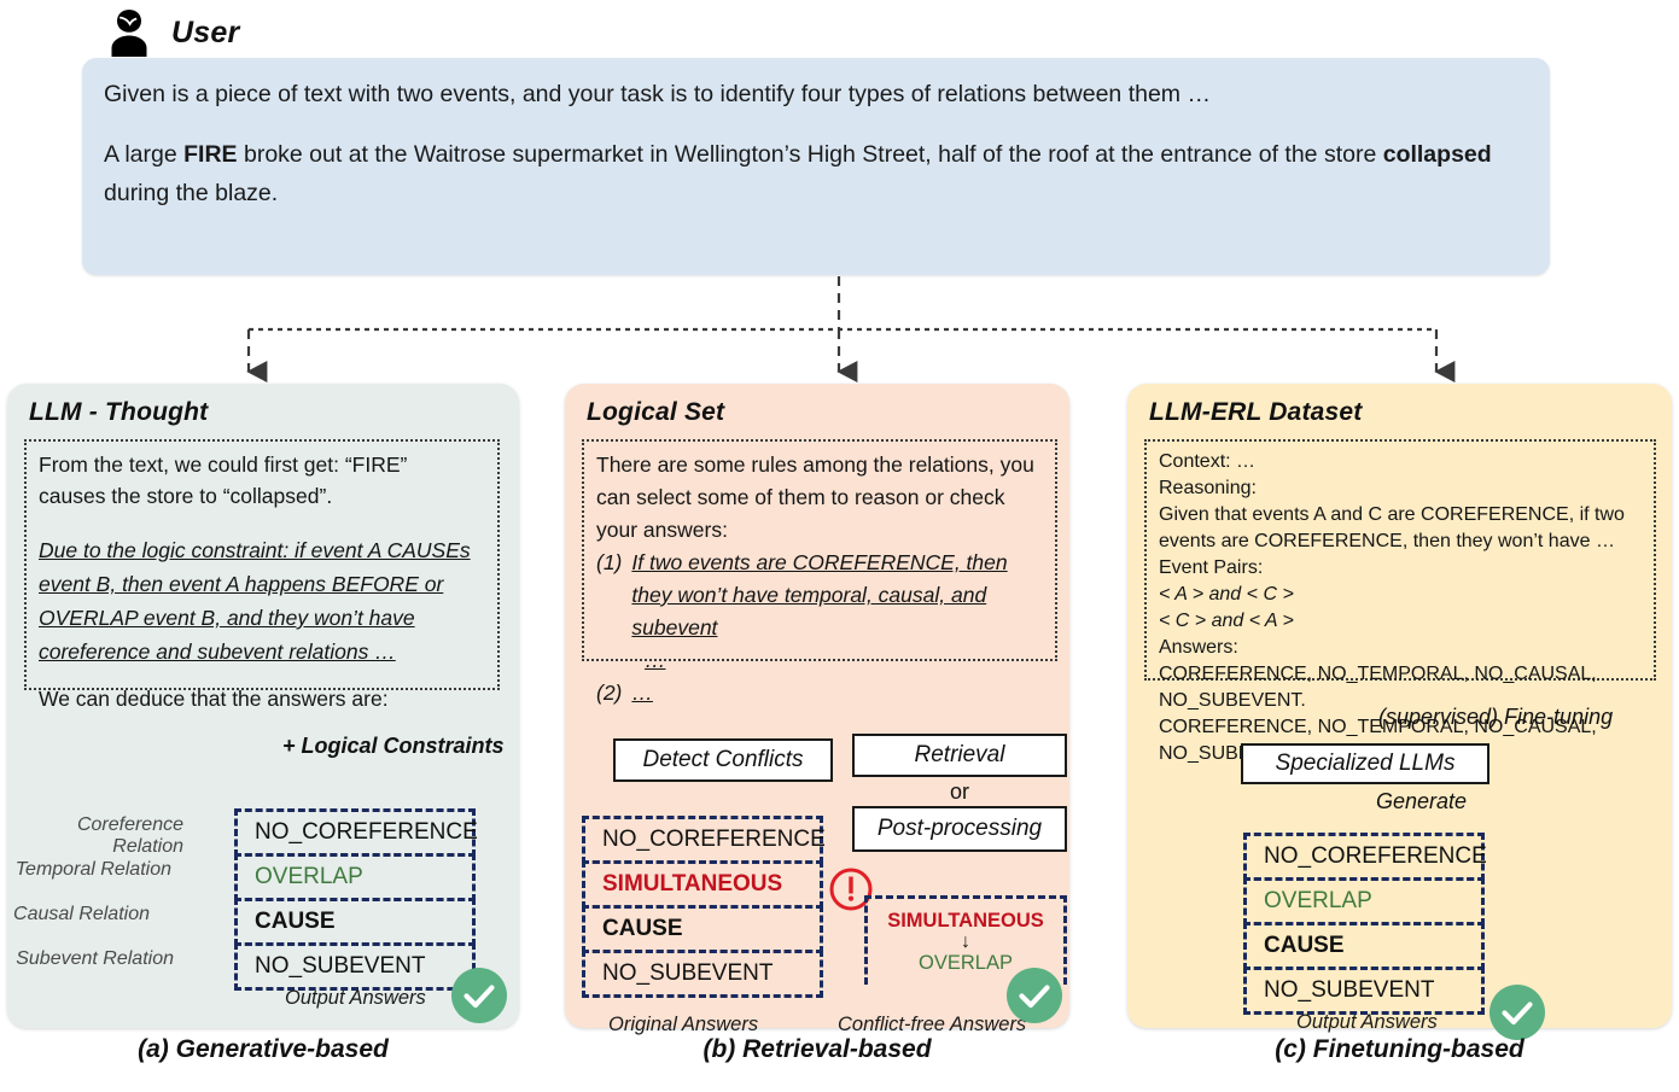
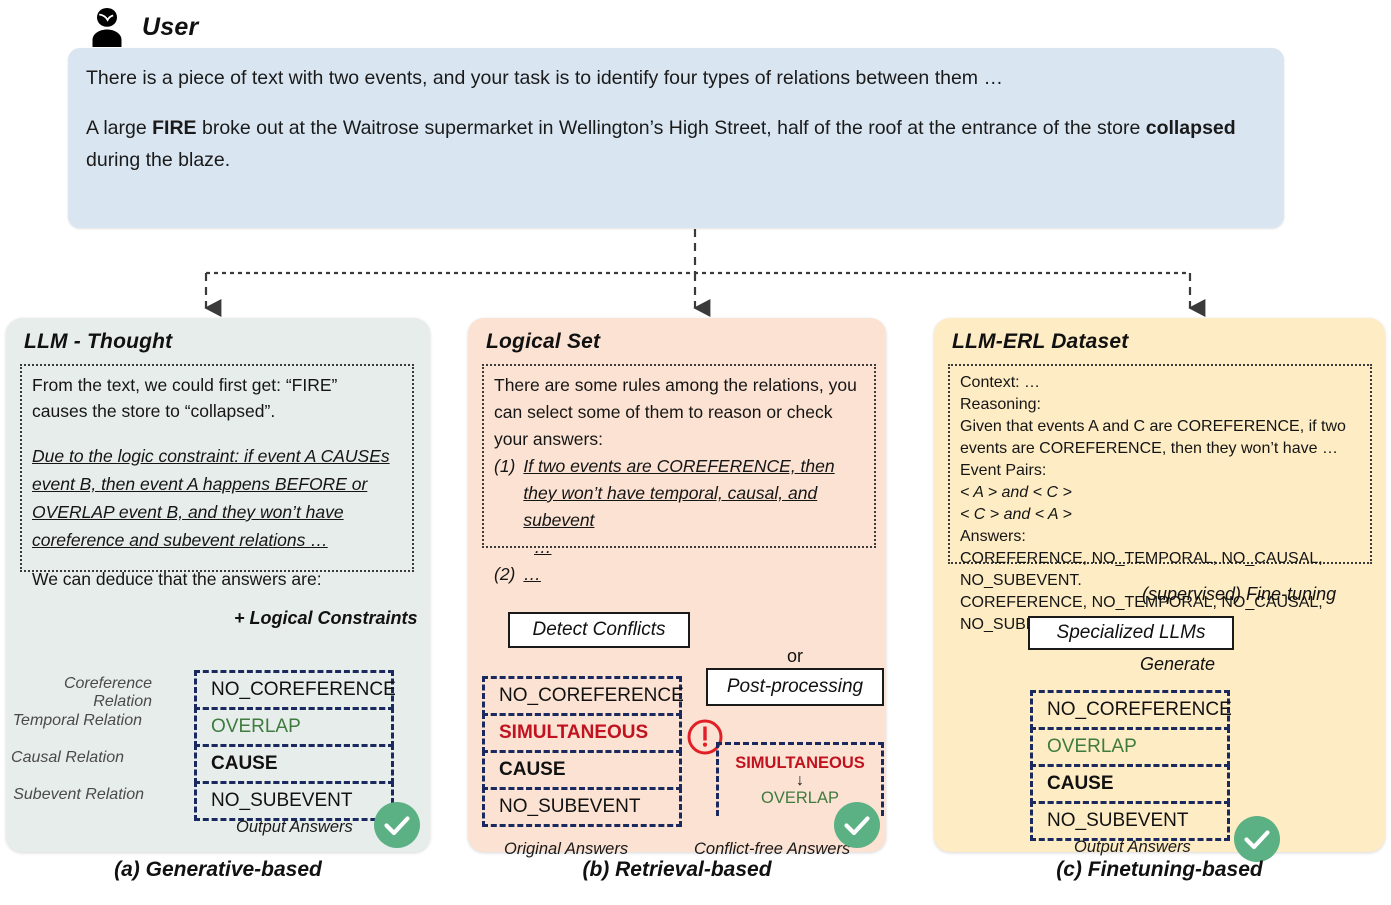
  User
- Given is a piece of text with two events, and your task is to identify four types of relations between them …
+ There is a piece of text with two events, and your task is to identify four types of relations between them …
  A large FIRE broke out at the Waitrose supermarket in Wellington’s High Street, half of the roof at the entrance of the store collapsed during the blaze.
  LLM - Thought
  From the text, we could first get: “FIRE”
  causes the store to “collapsed”.
  Due to the logic constraint: if event A CAUSEs event B, then event A happens BEFORE or OVERLAP event B, and they won’t have coreference and subevent relations …
  We can deduce that the answers are:
  + Logical Constraints
  Coreference Relation
  Temporal Relation
  Causal Relation
  Subevent Relation
  NO_COREFERENCE
  OVERLAP
  CAUSE
  NO_SUBEVENT
  Output Answers
  Logical Set
  There are some rules among the relations, you
  can select some of them to reason or check
  your answers:
  (1)
  If two events are COREFERENCE, then they won’t have temporal, causal, and subevent
  …
  (2)
  …
  Detect Conflicts
- Retrieval
  or
  Post-processing
  NO_COREFERENCE
  SIMULTANEOUS
  CAUSE
  NO_SUBEVENT
  Original Answers
  SIMULTANEOUS
  ↓
  OVERLAP
  Conflict-free Answers
  LLM-ERL Dataset
  Context: …
  Reasoning:
  Given that events A and C are COREFERENCE, if two
  events are COREFERENCE, then they won’t have …
  Event Pairs:
  < A > and < C >
  < C > and < A >
  Answers:
  COREFERENCE, NO_TEMPORAL, NO_CAUSAL, NO_SUBEVENT.
  COREFERENCE, NO_TEMPORAL, NO_CAUSAL, NO_SUB
  (supervised) Fine-tuning
  Specialized LLMs
  Generate
  NO_COREFERENCE
  OVERLAP
  CAUSE
  NO_SUBEVENT
  Output Answers
  (a) Generative-based
  (b) Retrieval-based
  (c) Finetuning-based
